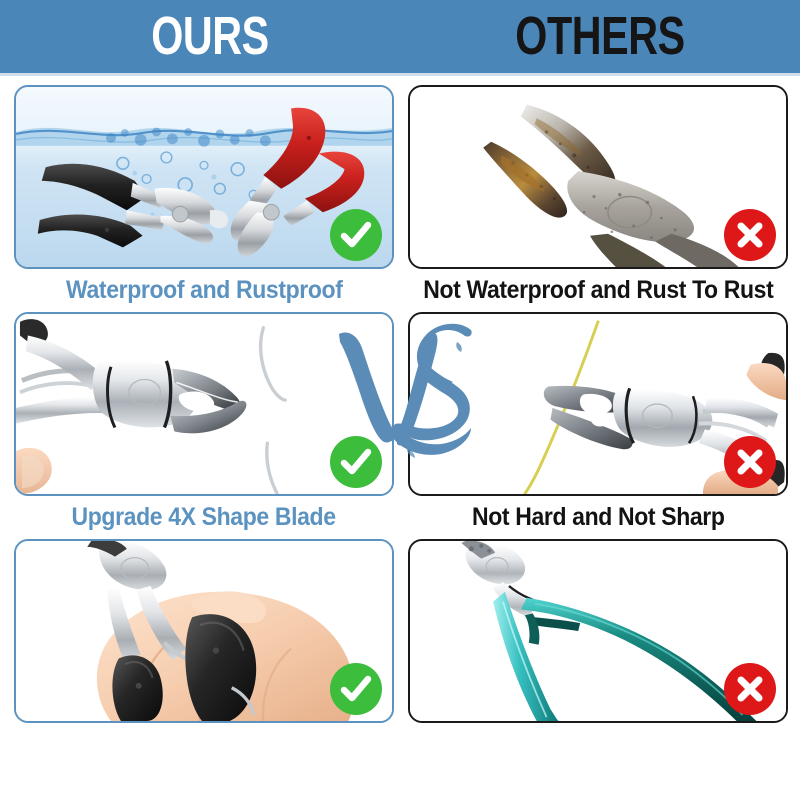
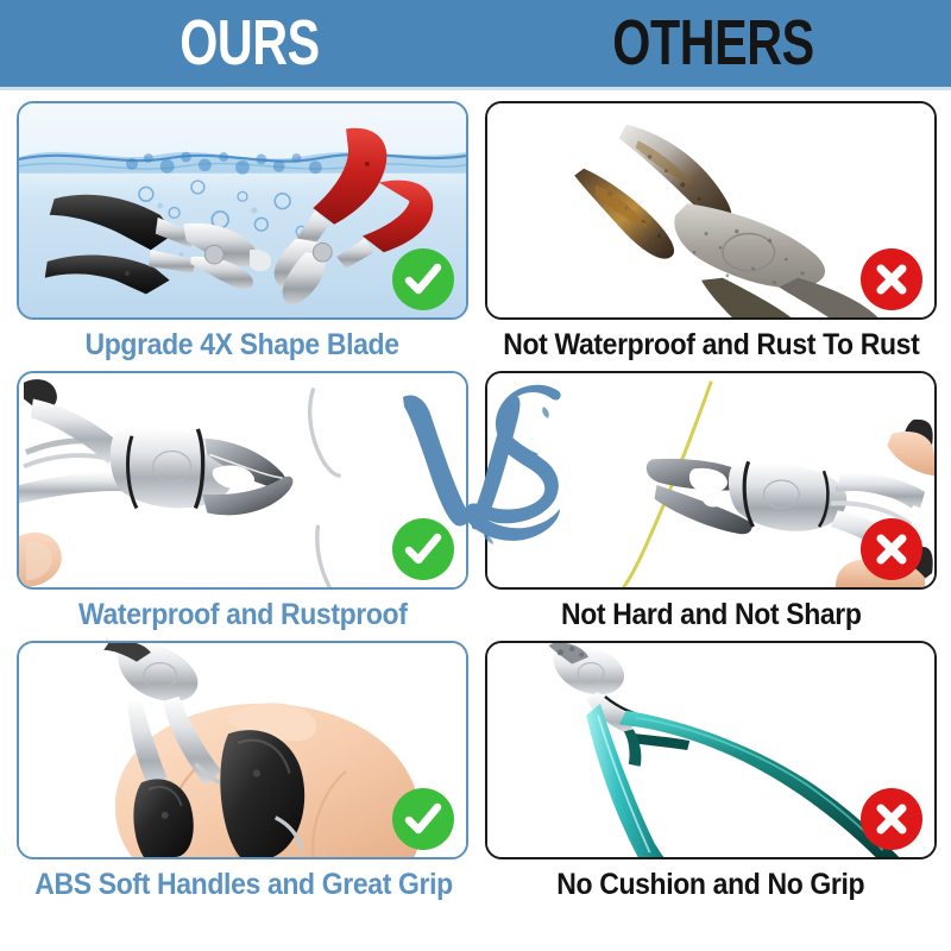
  OURS
  OTHERS
- Waterproof and Rustproof
+ Upgrade 4X Shape Blade
  Not Waterproof and Rust To Rust
- Upgrade 4X Shape Blade
+ Waterproof and Rustproof
  Not Hard and Not Sharp
+ ABS Soft Handles and Great Grip
+ No Cushion and No Grip
